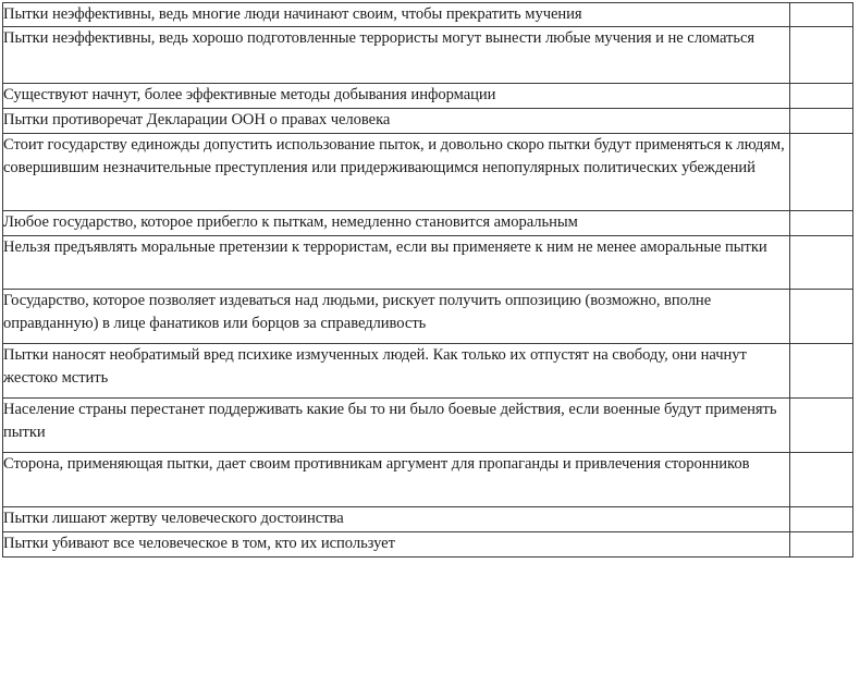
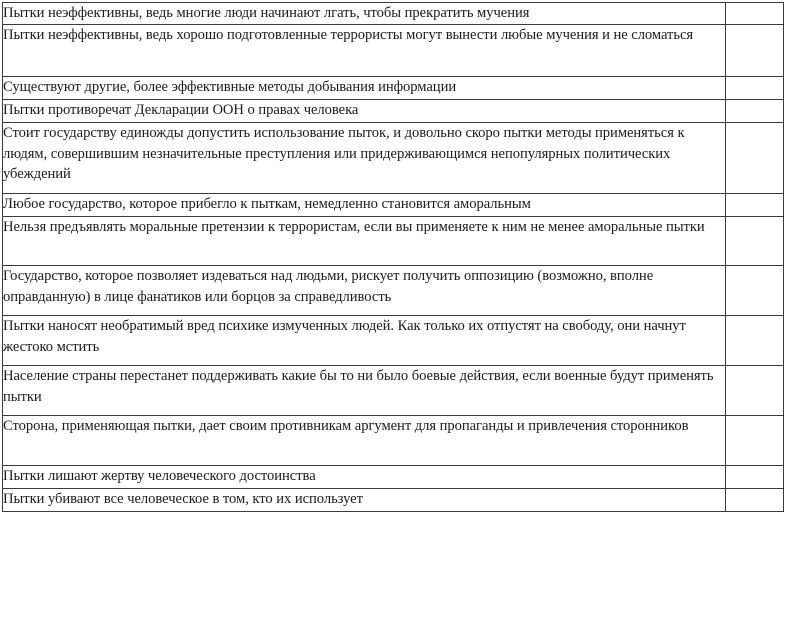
- Пытки неэффективны, ведь многие люди начинают своим, чтобы прекратить мучения
+ Пытки неэффективны, ведь многие люди начинают лгать, чтобы прекратить мучения
  Пытки неэффективны, ведь хорошо подготовленные террористы могут вынести любые мучения и не сломаться
- Существуют начнут, более эффективные методы добывания информации
+ Существуют другие, более эффективные методы добывания информации
  Пытки противоречат Декларации ООН о правах человека
- Стоит государству единожды допустить использование пыток, и довольно скоро пытки будут применяться к людям, совершившим незначительные преступления или придерживающимся непопулярных политических убеждений
+ Стоит государству единожды допустить использование пыток, и довольно скоро пытки методы применяться к людям, совершившим незначительные преступления или придерживающимся непопулярных политических убеждений
  Любое государство, которое прибегло к пыткам, немедленно становится аморальным
  Нельзя предъявлять моральные претензии к террористам, если вы применяете к ним не менее аморальные пытки
  Государство, которое позволяет издеваться над людьми, рискует получить оппозицию (возможно, вполне оправданную) в лице фанатиков или борцов за справедливость
  Пытки наносят необратимый вред психике измученных людей. Как только их отпустят на свободу, они начнут жестоко мстить
  Население страны перестанет поддерживать какие бы то ни было боевые действия, если военные будут применять пытки
  Сторона, применяющая пытки, дает своим противникам аргумент для пропаганды и привлечения сторонников
  Пытки лишают жертву человеческого достоинства
  Пытки убивают все человеческое в том, кто их использует
